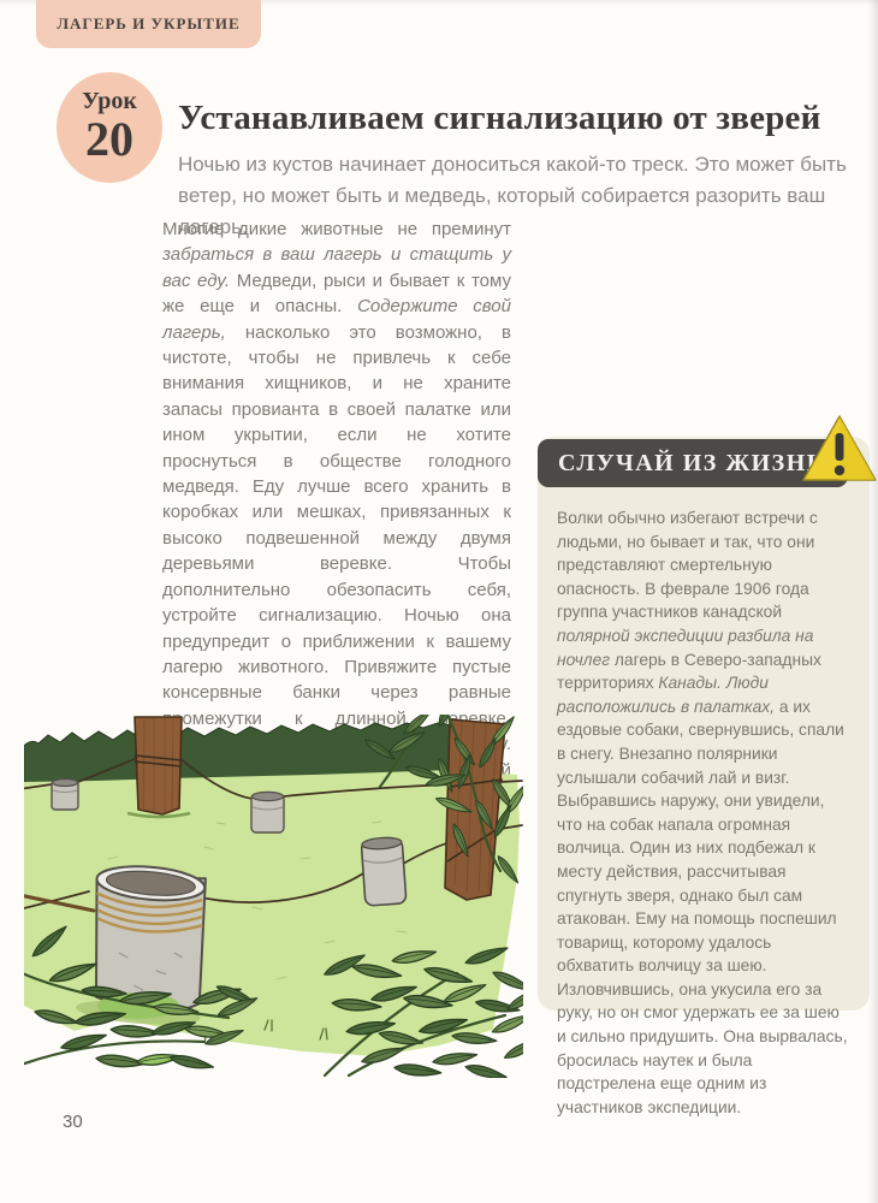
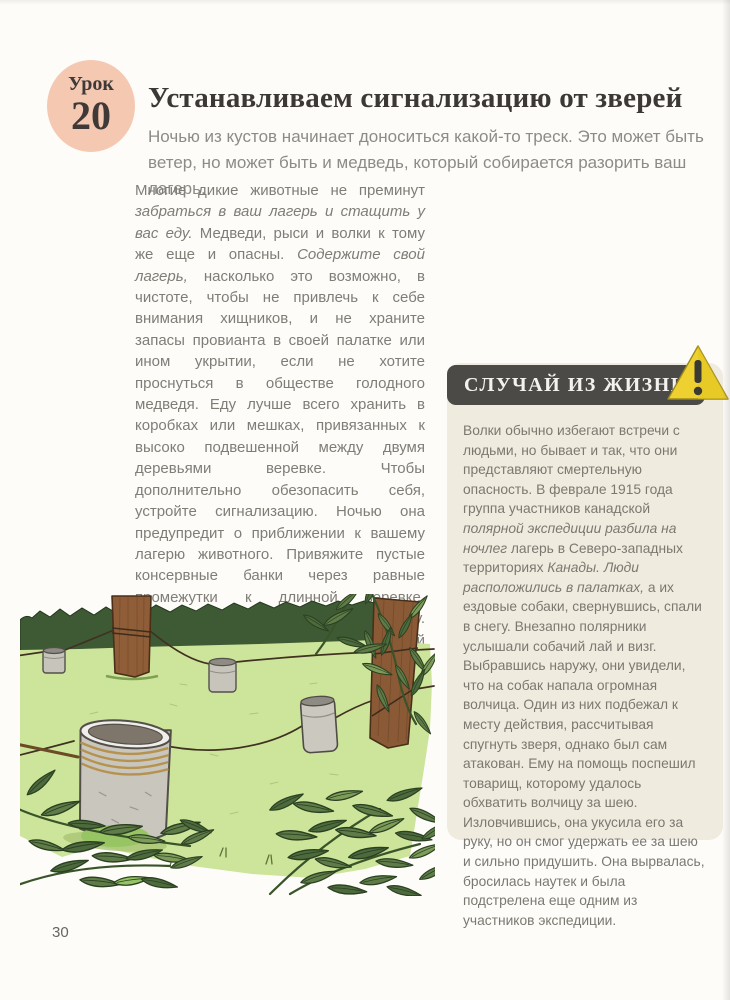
- ЛАГЕРЬ И УКРЫТИЕ
  Урок
  20
  Устанавливаем сигнализацию от зверей
  Ночью из кустов начинает доноситься какой-то треск. Это может быть ветер, но может быть и медведь, который собирается разорить ваш лагерь.
- Многие дикие животные не преминут забраться в ваш лагерь и стащить у вас еду. Медведи, рыси и бывает к тому же еще и опасны. Содержите свой лагерь, насколько это возможно, в чистоте, чтобы не привлечь к себе внимания хищников, и не храните запасы провианта в своей палатке или ином укрытии, если не хотите проснуться в обществе голодного медведя. Еду лучше всего хранить в коробках или мешках, привязанных к высоко подвешенной между двумя деревьями веревке. Чтобы дополнительно обезопасить себя, устройте сигнализацию. Ночью она предупредит о приближении к вашему лагерю животного. Привяжите пустые консервные банки через равные омежутки к длиннойеревке, . й
+ Многие дикие животные не преминут забраться в ваш лагерь и стащить у вас еду. Медведи, рыси и волки к тому же еще и опасны. Содержите свой лагерь, насколько это возможно, в чистоте, чтобы не привлечь к себе внимания хищников, и не храните запасы провианта в своей палатке или ином укрытии, если не хотите проснуться в обществе голодного медведя. Еду лучше всего хранить в коробках или мешках, привязанных к высоко подвешенной между двумя деревьями веревке. Чтобы дополнительно обезопасить себя, устройте сигнализацию. Ночью она предупредит о приближении к вашему лагерю животного. Привяжите пустые консервные банки через равные омежутки к длиннойеревке, . й
  СЛУЧАЙ ИЗ ЖИЗН
- Волки обычно избегают встречи с людьми, но бывает и так, что они представляют смертельную опасность. В феврале 1906 года группа участников канадской полярной экспедиции разбила на ночлег лагерь в Северо-западных территориях Канады. Люди расположились в палатках, а их ездовые собаки, свернувшись, спали в снегу. Внезапно полярники услышали собачий лай и визг. Выбравшись наружу, они увидели, что на собак напала огромная волчица. Один из них подбежал к месту действия, рассчитывая спугнуть зверя, однако был сам атакован. Ему на помощь поспешил товарищ, которому удалось обхватить волчицу за шею. Изловчившись, она укусила его за руку, но он смог удержать ее за шею и сильно придушить. Она вырвалась, бросилась наутек и была подстрелена еще одним из участников экспедиции.
+ Волки обычно избегают встречи с людьми, но бывает и так, что они представляют смертельную опасность. В феврале 1915 года группа участников канадской полярной экспедиции разбила на ночлег лагерь в Северо-западных территориях Канады. Люди расположились в палатках, а их ездовые собаки, свернувшись, спали в снегу. Внезапно полярники услышали собачий лай и визг. Выбравшись наружу, они увидели, что на собак напала огромная волчица. Один из них подбежал к месту действия, рассчитывая спугнуть зверя, однако был сам атакован. Ему на помощь поспешил товарищ, которому удалось обхватить волчицу за шею. Изловчившись, она укусила его за руку, но он смог удержать ее за шею и сильно придушить. Она вырвалась, бросилась наутек и была подстрелена еще одним из участников экспедиции.
  30
